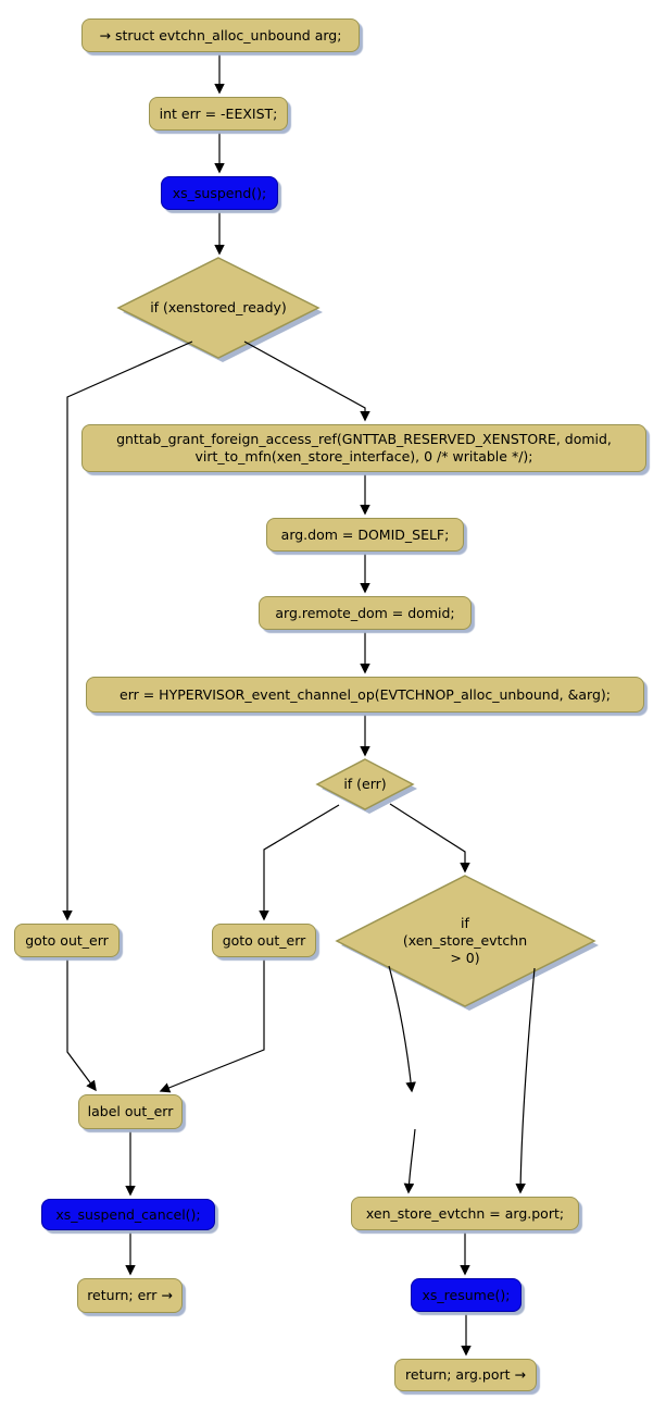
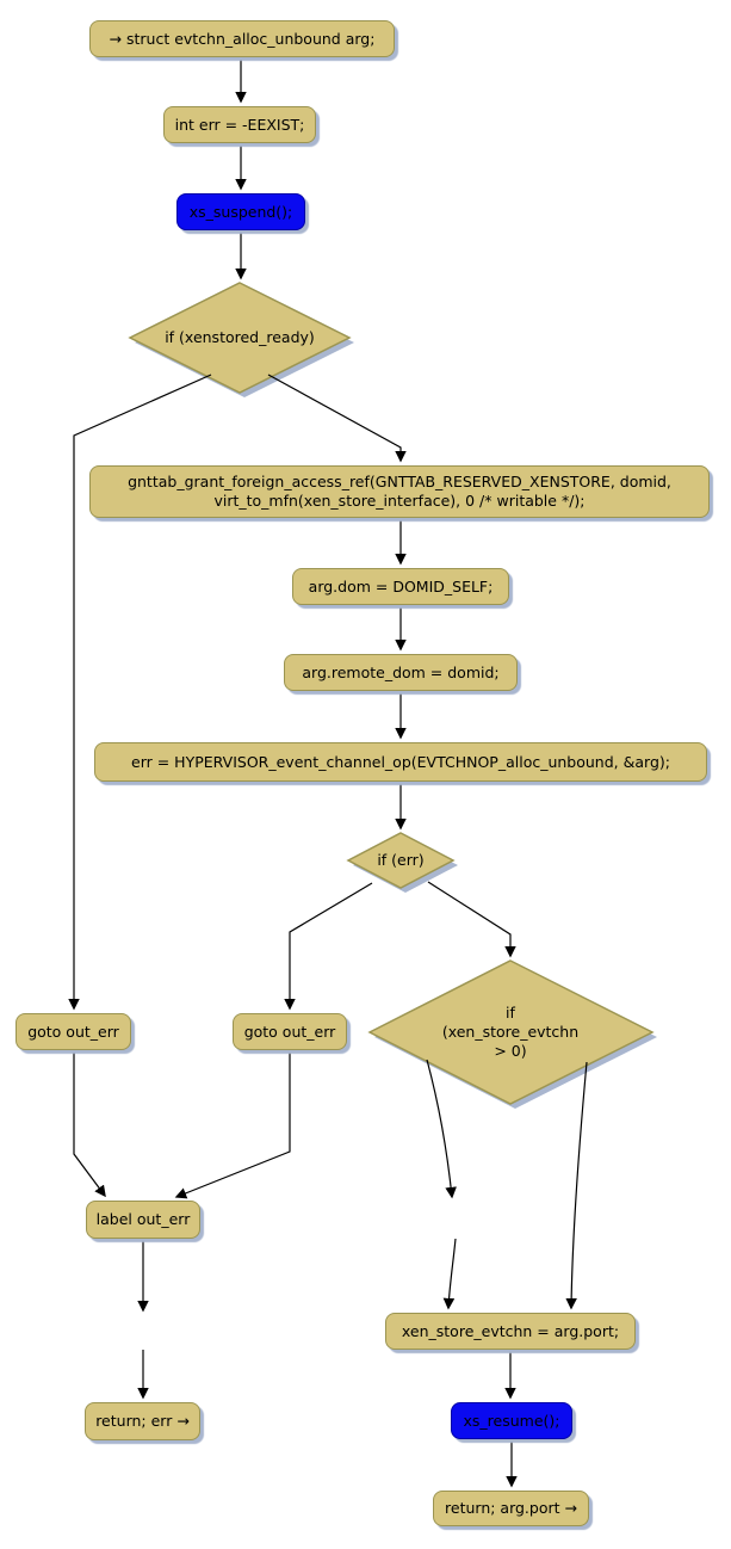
  → struct evtchn_alloc_unbound arg;
  int err = -EEXIST;
  xs_suspend();
  if (xenstored_ready)
  gnttab_grant_foreign_access_ref(GNTTAB_RESERVED_XENSTORE, domid,
  virt_to_mfn(xen_store_interface), 0 /* writable */);
  arg.dom = DOMID_SELF;
  arg.remote_dom = domid;
  err = HYPERVISOR_event_channel_op(EVTCHNOP_alloc_unbound, &arg);
  if (err)
  goto out_err
  goto out_err
  if
  (xen_store_evtchn
  > 0)
  label out_err
- xs_suspend_cancel();
  xen_store_evtchn = arg.port;
  return; err →
  xs_resume();
  return; arg.port →
